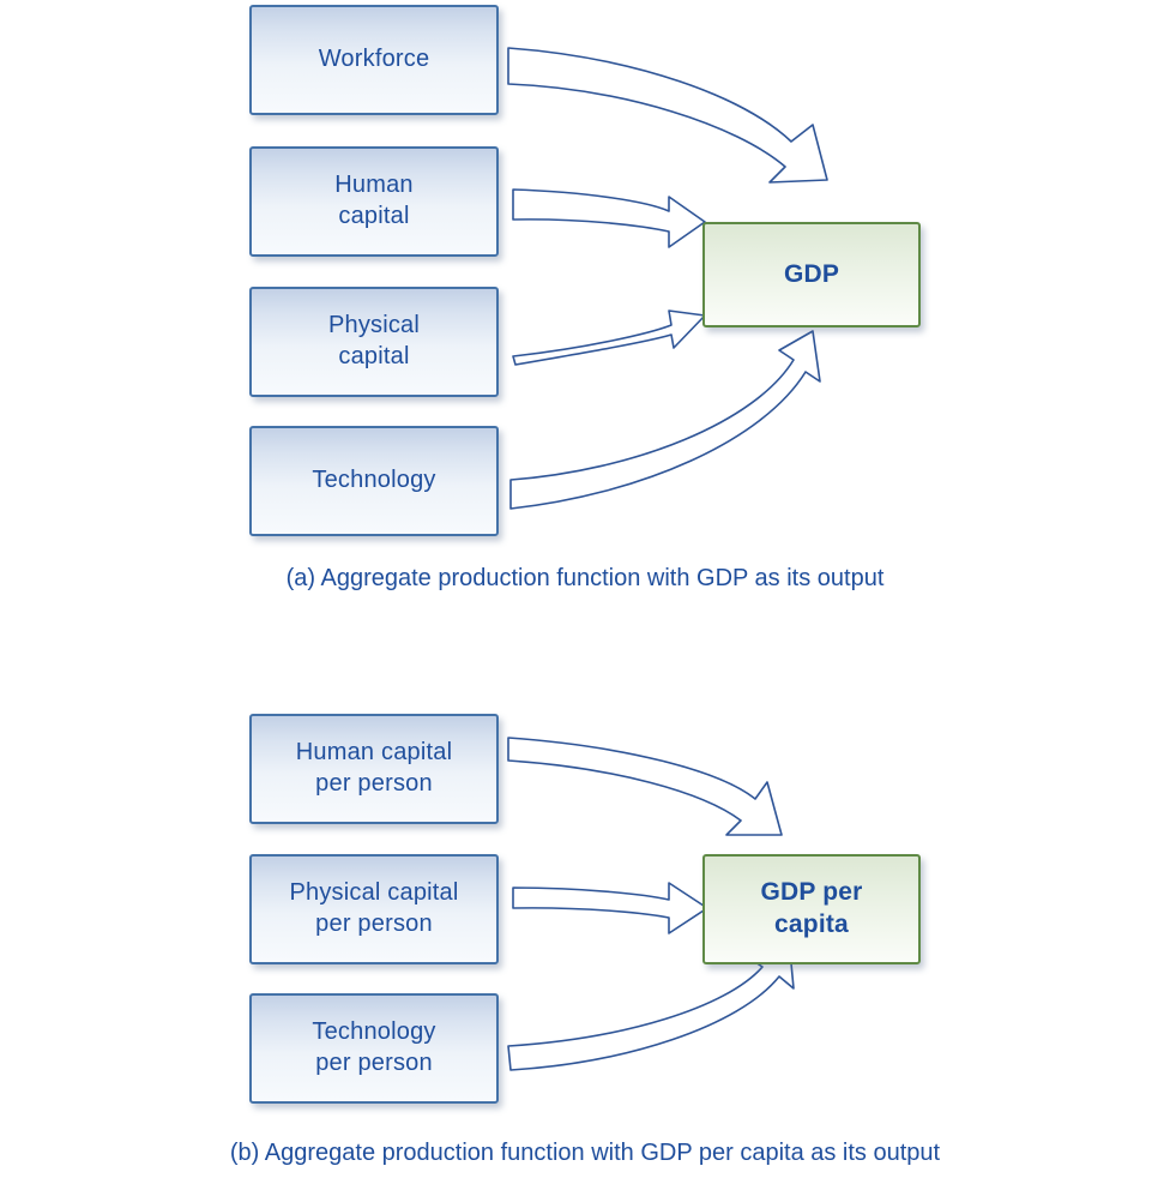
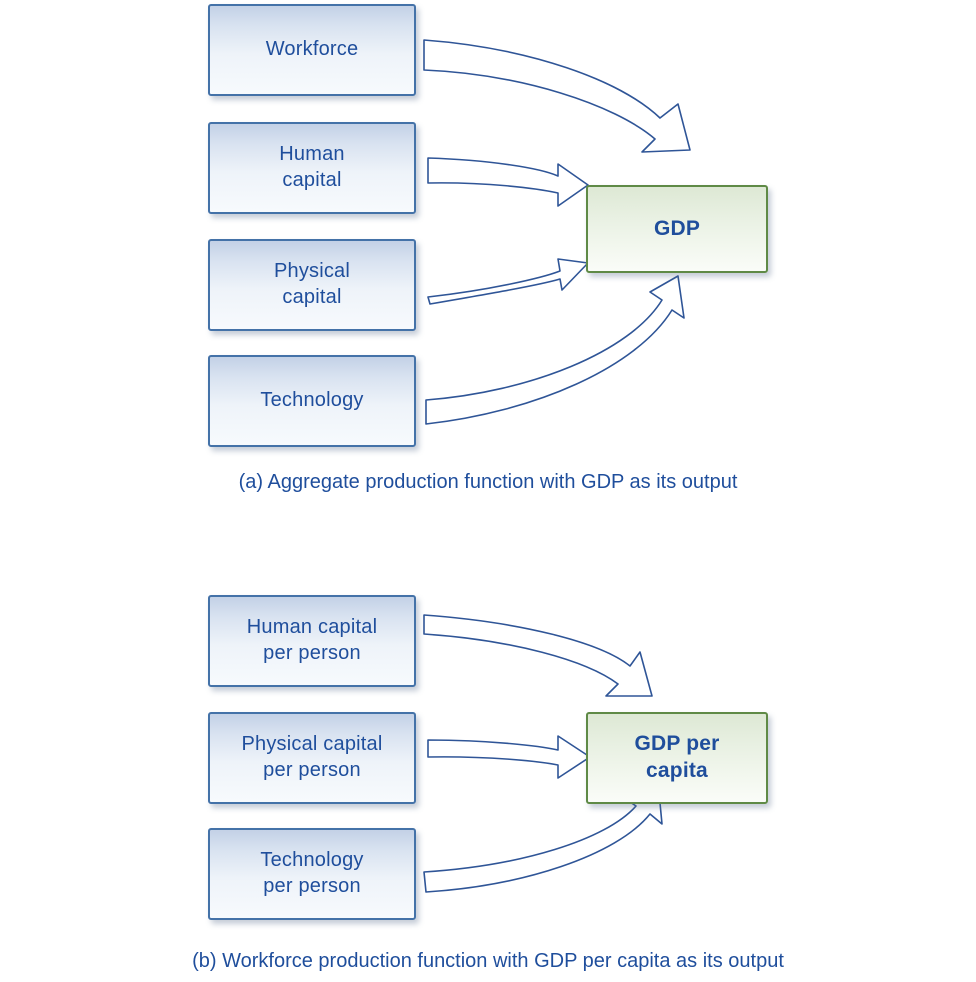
  Workforce
  Human
  capital
  Physical
  capital
  Technology
  GDP
  (a) Aggregate production function with GDP as its output
  Human capital
  per person
  Physical capital
  per person
  Technology
  per person
  GDP per
  capita
- (b) Aggregate production function with GDP per capita as its output
+ (b) Workforce production function with GDP per capita as its output
